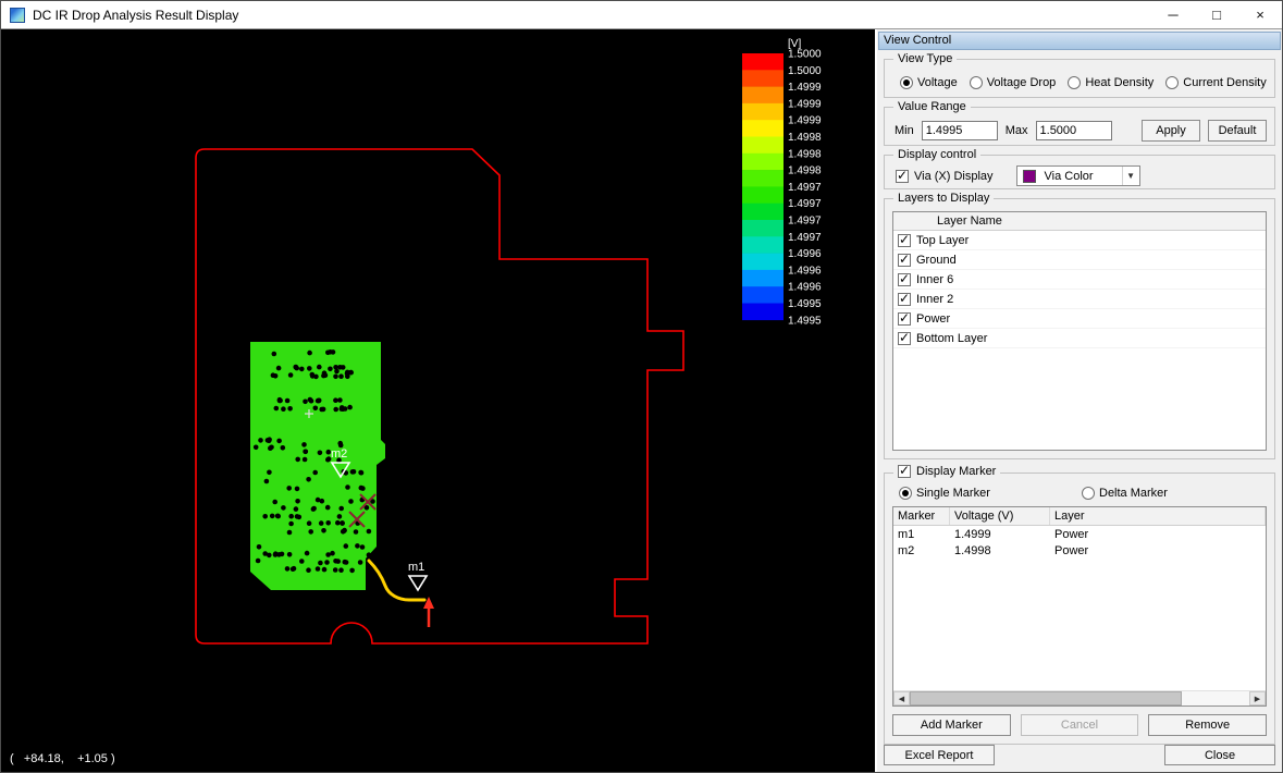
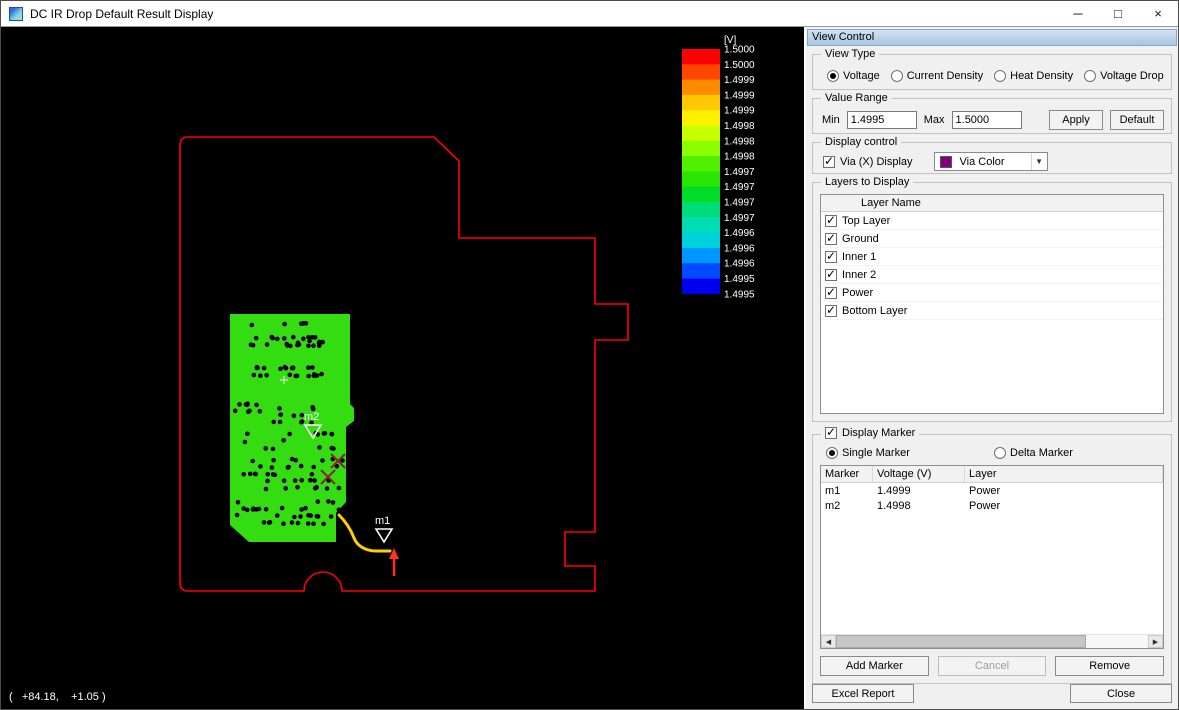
- DC IR Drop Analysis Result Display
+ DC IR Drop Default Result Display
  ─
  □
  ×
  m2
  m1
  1.5000
  1.5000
  1.4999
  1.4999
  1.4999
  1.4998
  1.4998
  1.4998
  1.4997
  1.4997
  1.4997
  1.4997
  1.4996
  1.4996
  1.4996
  1.4995
  1.4995
  [V]
  ( +84.18, +1.05 )
  View Control
  View Type
  Voltage
- Voltage Drop
+ Current Density
  Heat Density
- Current Density
+ Voltage Drop
  Value Range
  Min
  1.4995
  Max
  1.5000
  Apply
  Default
  Display control
  Via (X) Display
  Via Color
  ▼
  Layers to Display
  Layer Name
  Top Layer
  Ground
- Inner 6
+ Inner 1
  Inner 2
  Power
  Bottom Layer
  Display Marker
  Single Marker
  Delta Marker
  Marker
  Voltage (V)
  Layer
  m1
  1.4999
  Power
  m2
  1.4998
  Power
  Add Marker
  Cancel
  Remove
  Excel Report
  Close
